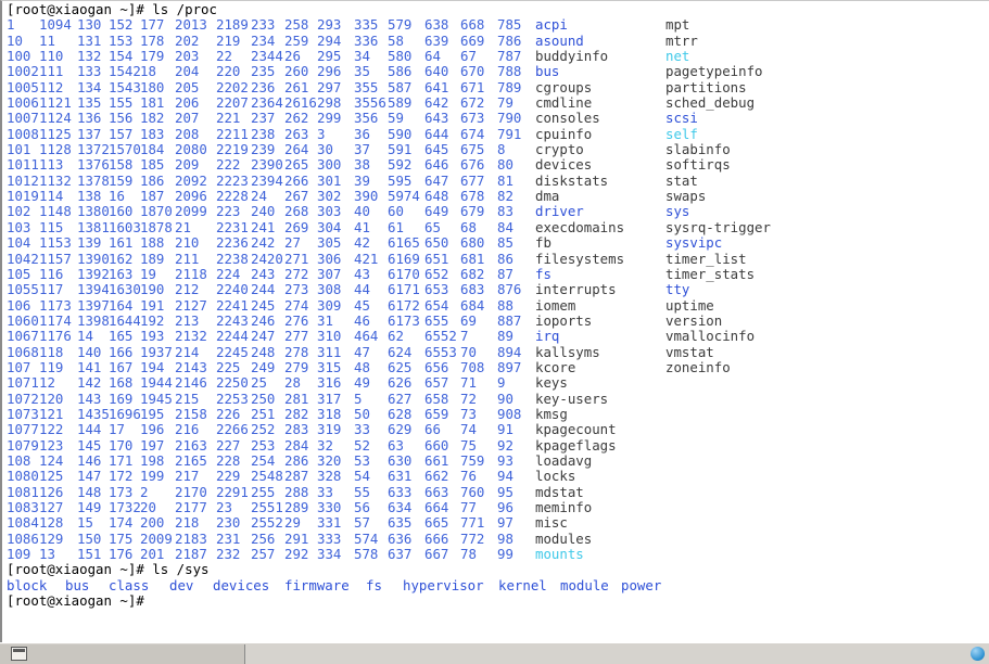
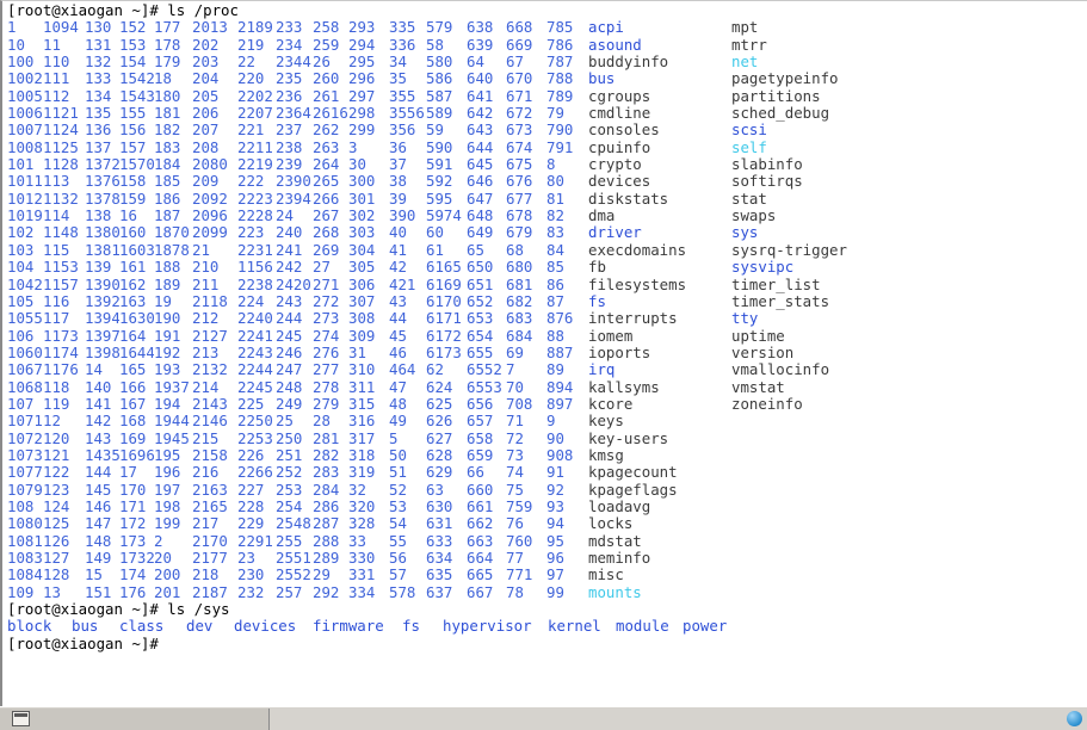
  [root@xiaogan ~]# ls /proc
  1 1094 130 152 177 2013 2189 233 258 293 335 579 638 668 785 acpi mpt
  10 11 131 153 178 202 219 234 259 294 336 58 639 669 786 asound mtrr
  100 110 132 154 179 203 22 234426 295 34 580 64 67 787 buddyinfo net
  1002111 133 154218 204 220 235 260 296 35 586 640 670 788 bus pagetypeinfo
  1005112 134 1543180 205 2202 236 261 297 355 587 641 671 789 cgroups partitions
  10061121 135 155 181 206 2207 23642616298 3556589 642 672 79 cmdline sched_debug
  10071124 136 156 182 207 221 237 262 299 356 59 643 673 790 consoles scsi
  10081125 137 157 183 208 2211 238 263 3 36 590 644 674 791 cpuinfo self
  101 1128 13721570184 2080 2219 239 264 30 37 591 645 675 8 crypto slabinfo
  1011113 1376158 185 209 222 2390265 300 38 592 646 676 80 devices softirqs
  10121132 1378159 186 2092 2223 2394266 301 39 595 647 677 81 diskstats stat
  1019114 138 16 187 2096 2228 24 267 302 390 5974 648 678 82 dma swaps
  102 1148 1380160 1870 2099 223 240 268 303 40 60 649 679 83 driver sys
  103 115 138116031878 21 2231 241 269 304 41 61 65 68 84 execdomains sysrq-trigger
- 104 1153 139 161 188 210 2236 242 27 305 42 6165 650 680 85 fb sysvipc
+ 104 1153 139 161 188 210 1156 242 27 305 42 6165 650 680 85 fb sysvipc
  10421157 1390162 189 211 2238 2420271 306 421 6169 651 681 86 filesystems timer_list
  105 116 1392163 19 2118 224 243 272 307 43 6170 652 682 87 fs timer_stats
  1055117 13941630190 212 2240 244 273 308 44 6171 653 683 876 interrupts tty
  106 1173 1397164 191 2127 2241 245 274 309 45 6172 654 684 88 iomem uptime
  10601174 13981644192 213 2243 246 276 31 46 6173 655 69 887 ioports version
  10671176 14 165 193 2132 2244 247 277 310 464 62 6552 7 89 irq vmallocinfo
  1068118 140 166 1937 214 2245 248 278 311 47 624 6553 70 894 kallsyms vmstat
  107 119 141 167 194 2143 225 249 279 315 48 625 656 708 897 kcore zoneinfo
  107112 142 168 1944 2146 2250 25 28 316 49 626 657 71 9 keys
  1072120 143 169 1945 215 2253 250 281 317 5 627 658 72 90 key-users
  1073121 14351696195 2158 226 251 282 318 50 628 659 73 908 kmsg
- 1077122 144 17 196 216 2266 252 283 319 33 629 66 74 91 kpagecount
+ 1077122 144 17 196 216 2266 252 283 319 51 629 66 74 91 kpagecount
  1079123 145 170 197 2163 227 253 284 32 52 63 660 75 92 kpageflags
  108 124 146 171 198 2165 228 254 286 320 53 630 661 759 93 loadavg
  1080125 147 172 199 217 229 2548287 328 54 631 662 76 94 locks
  1081126 148 173 2 2170 2291 255 288 33 55 633 663 760 95 mdstat
  1083127 149 173220 2177 23 2551289 330 56 634 664 77 96 meminfo
  1084128 15 174 200 218 230 255229 331 57 635 665 771 97 misc
- 1086129 150 175 2009 2183 231 256 291 333 574 636 666 772 98 modules
  109 13 151 176 201 2187 232 257 292 334 578 637 667 78 99 mounts
  [root@xiaogan ~]# ls /sys
  block bus class dev devices firmware fs hypervisor kernel module power
  [root@xiaogan ~]#
